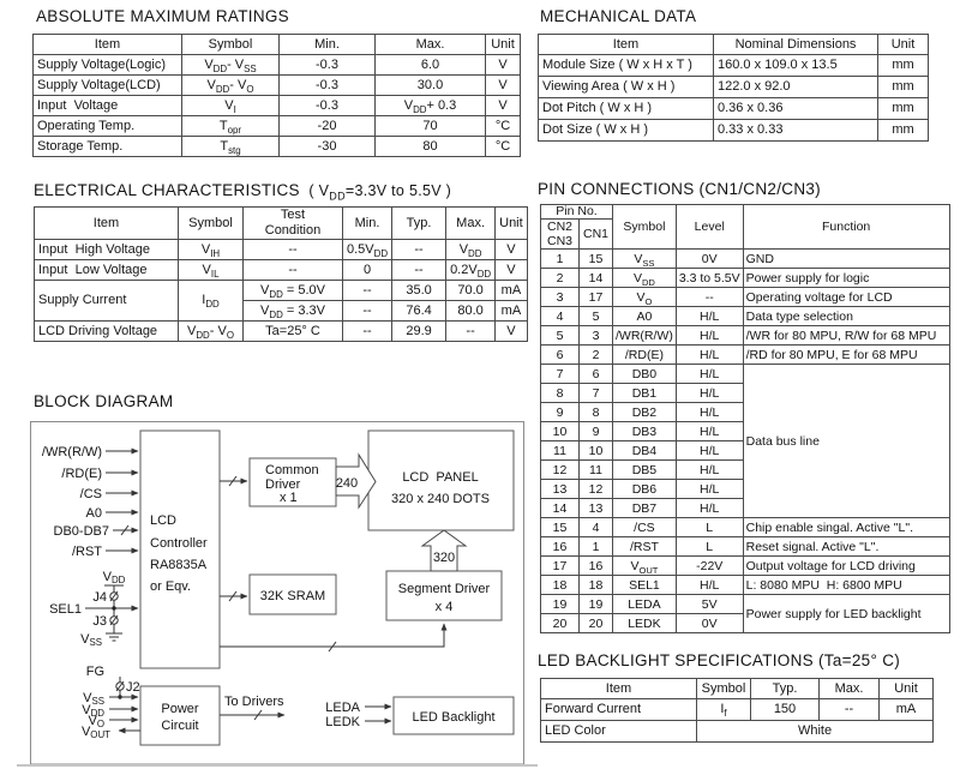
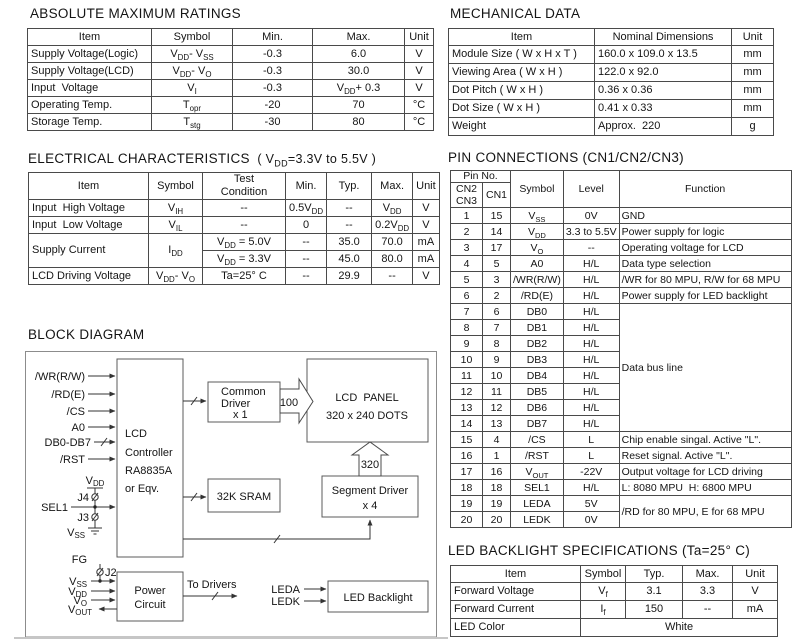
  ABSOLUTE MAXIMUM RATINGS
  MECHANICAL DATA
  ELECTRICAL CHARACTERISTICS ( VDD=3.3V to 5.5V )
  PIN CONNECTIONS (CN1/CN2/CN3)
  BLOCK DIAGRAM
  LED BACKLIGHT SPECIFICATIONS (Ta=25° C)
  Item	Symbol	Min.	Max.	Unit
  Supply Voltage(Logic)	VDD- VSS	-0.3	6.0	V
  Supply Voltage(LCD)	VDD- VO	-0.3	30.0	V
  Input Voltage	VI	-0.3	VDD+ 0.3	V
  Operating Temp.	Topr	-20	70	°C
  Storage Temp.	Tstg	-30	80	°C
  Item	Nominal Dimensions	Unit
  Module Size ( W x H x T )	160.0 x 109.0 x 13.5	mm
  Viewing Area ( W x H )	122.0 x 92.0	mm
  Dot Pitch ( W x H )	0.36 x 0.36	mm
- Dot Size ( W x H )	0.33 x 0.33	mm
+ Dot Size ( W x H )	0.41 x 0.33	mm
+ Weight	Approx. 220	g
  Item	Symbol	Test Condition	Min.	Typ.	Max.	Unit
  Input High Voltage	VIH	--	0.5VDD	--	VDD	V
  Input Low Voltage	VIL	--	0	--	0.2VDD	V
  Supply Current	IDD	VDD = 5.0V	--	35.0	70.0	mA
- VDD = 3.3V	--	76.4	80.0	mA
+ VDD = 3.3V	--	45.0	80.0	mA
  LCD Driving Voltage	VDD- VO	Ta=25° C	--	29.9	--	V
  Pin No.	Symbol	Level	Function
  CN2 CN3	CN1
  1	15	VSS	0V	GND
  2	14	VDD	3.3 to 5.5V	Power supply for logic
  3	17	VO	--	Operating voltage for LCD
  4	5	A0	H/L	Data type selection
  5	3	/WR(R/W)	H/L	/WR for 80 MPU, R/W for 68 MPU
- 6	2	/RD(E)	H/L	/RD for 80 MPU, E for 68 MPU
+ 6	2	/RD(E)	H/L	Power supply for LED backlight
  7	6	DB0	H/L	Data bus line
  8	7	DB1	H/L
  9	8	DB2	H/L
  10	9	DB3	H/L
  11	10	DB4	H/L
  12	11	DB5	H/L
  13	12	DB6	H/L
  14	13	DB7	H/L
  15	4	/CS	L	Chip enable singal. Active "L".
  16	1	/RST	L	Reset signal. Active "L".
  17	16	VOUT	-22V	Output voltage for LCD driving
  18	18	SEL1	H/L	L: 8080 MPU H: 6800 MPU
- 19	19	LEDA	5V	Power supply for LED backlight
+ 19	19	LEDA	5V	/RD for 80 MPU, E for 68 MPU
  20	20	LEDK	0V
  Item	Symbol	Typ.	Max.	Unit
+ Forward Voltage	Vf	3.1	3.3	V
  Forward Current	If	150	--	mA
  LED Color	White
  /WR(R/W)
  /RD(E)
  /CS
  A0
  DB0-DB7
  /RST
  VDD
  J4
  SEL1
  J3
  VSS
  FG
  J2
  VSS
  VDD
  VO
  VOUT
  LCD
  Controller
  RA8835A
  or Eqv.
  Common
  Driver
  x 1
- 240
+ 100
  32K SRAM
  LCD PANEL
  320 x 240 DOTS
  320
  Segment Driver
  x 4
  Power
  Circuit
  To Drivers
  LEDA
  LEDK
  LED Backlight
